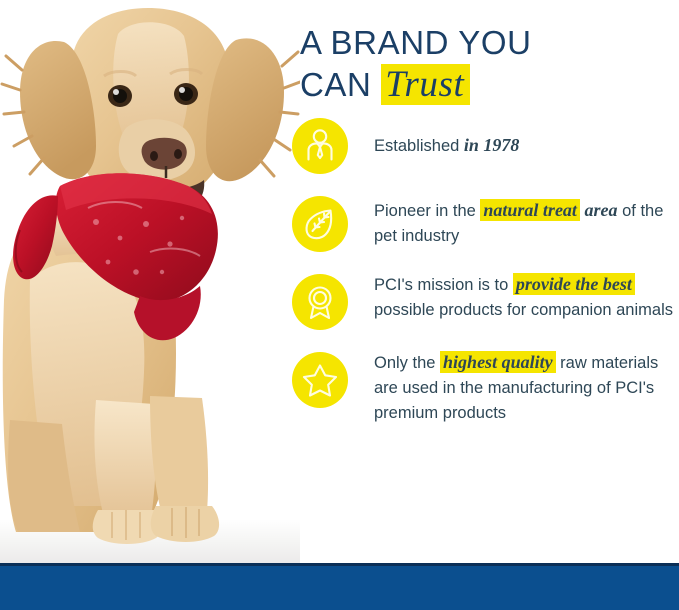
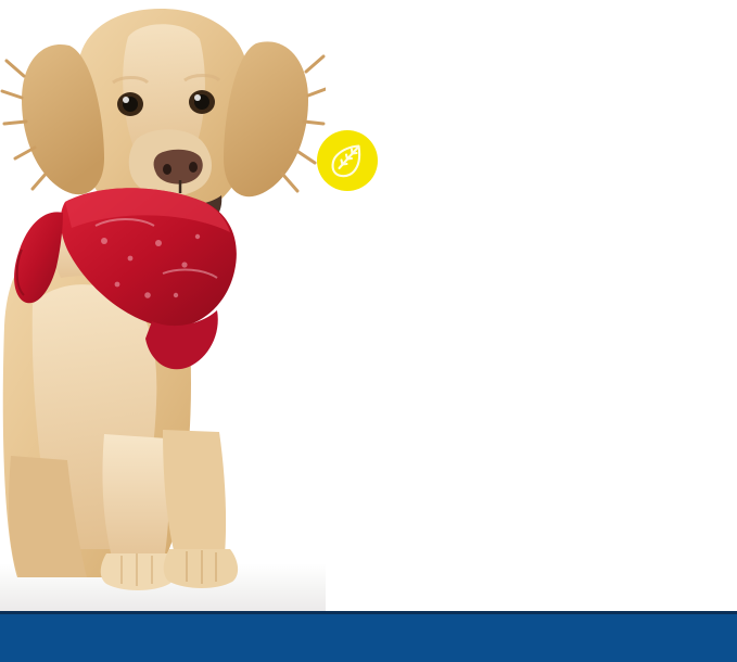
- A BRAND YOU
- CAN Trust
- Established in 1978
- Pioneer in the natural treat area of the pet industry
- PCI's mission is to provide the best possible products for companion animals
- Only the highest quality raw materials are used in the manufacturing of PCI's premium products
